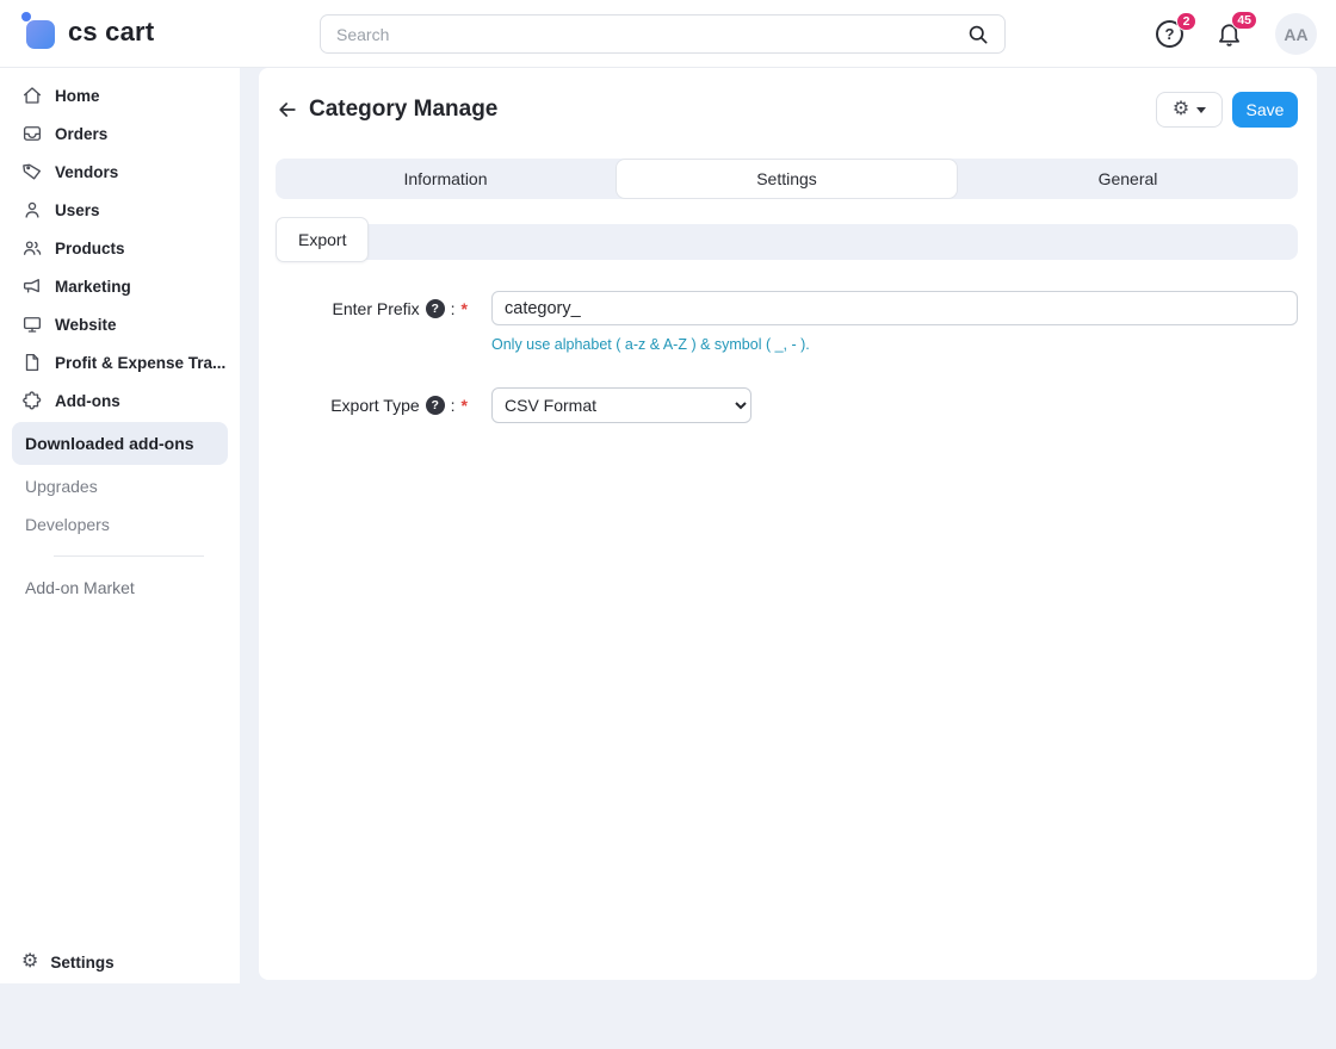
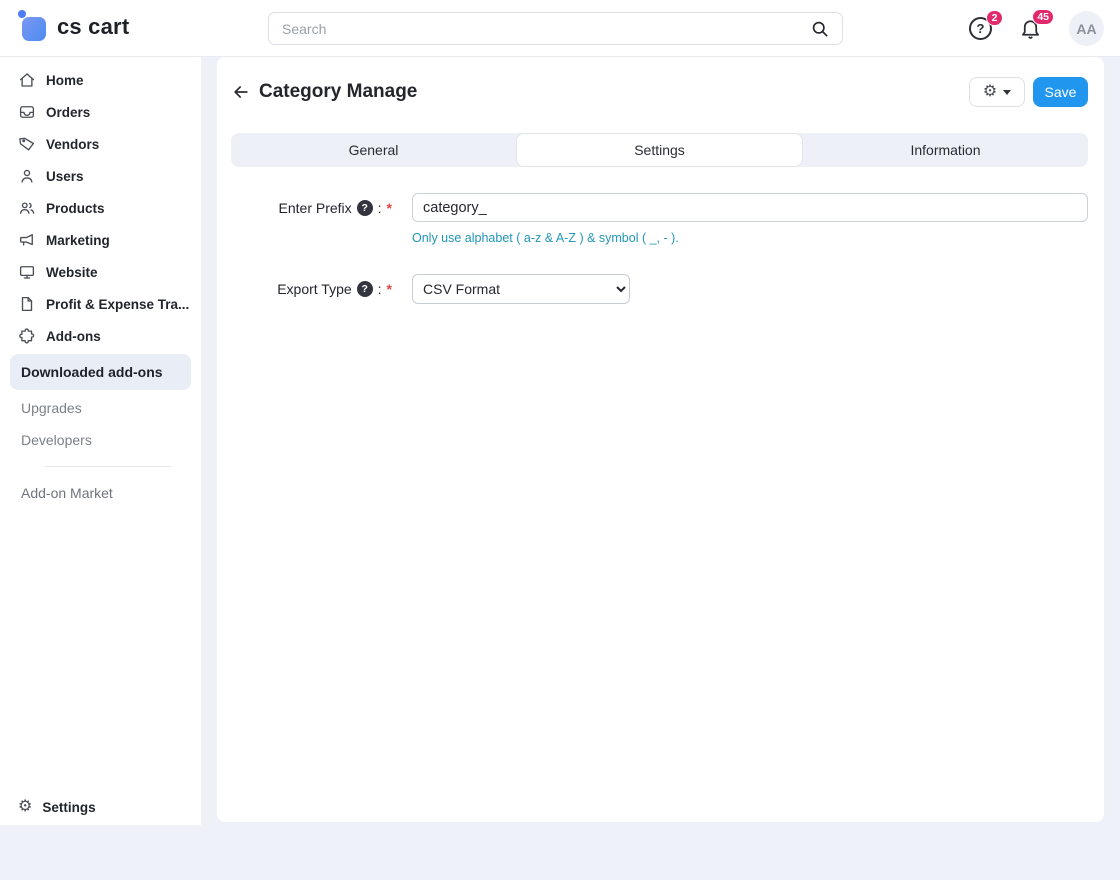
  cs cart
  Search
  ?
  2
  45
  AA
  Home
  Orders
  Vendors
  Users
  Products
  Marketing
  Website
  Profit & Expense Tra...
  Add-ons
  Downloaded add-ons
  Upgrades
  Developers
  Add-on Market
  ⚙
  Settings
  Category Manage
  ⚙
  Save
- Information
+ General
  Settings
- General
+ Information
- Export
  Enter Prefix
  ?
  :
  *
  category_
  Only use alphabet ( a-z & A-Z ) & symbol ( _, - ).
  Export Type
  ?
  :
  *
  CSV Format
